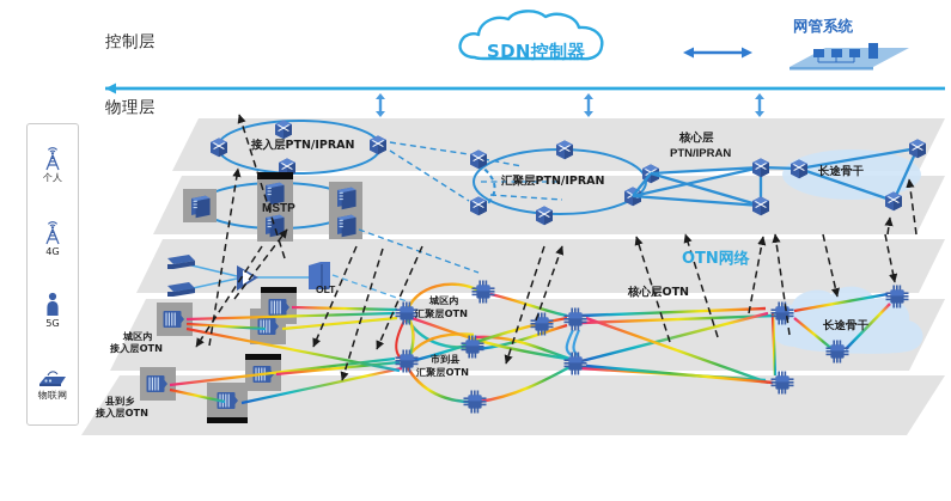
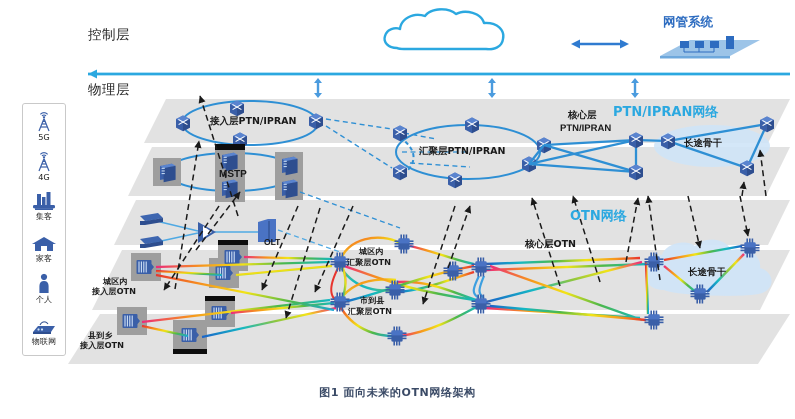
- 个人
+ 5G
  4G
+ 集客
+ 家客
- 5G
+ 个人
  物联网
  控制层
  物理层
- SDN控制器
  网管系统
+ PTN/IPRAN网络
  OTN网络
  接入层PTN/IPRAN
  MSTP
  汇聚层PTN/IPRAN
  核心层
  PTN/IPRAN
  长途骨干
  OLT
  城区内
  接入层OTN
  县到乡
  接入层OTN
  城区内
  汇聚层OTN
  市到县
  汇聚层OTN
  核心层OTN
  长途骨干
+ 图1 面向未来的OTN网络架构
